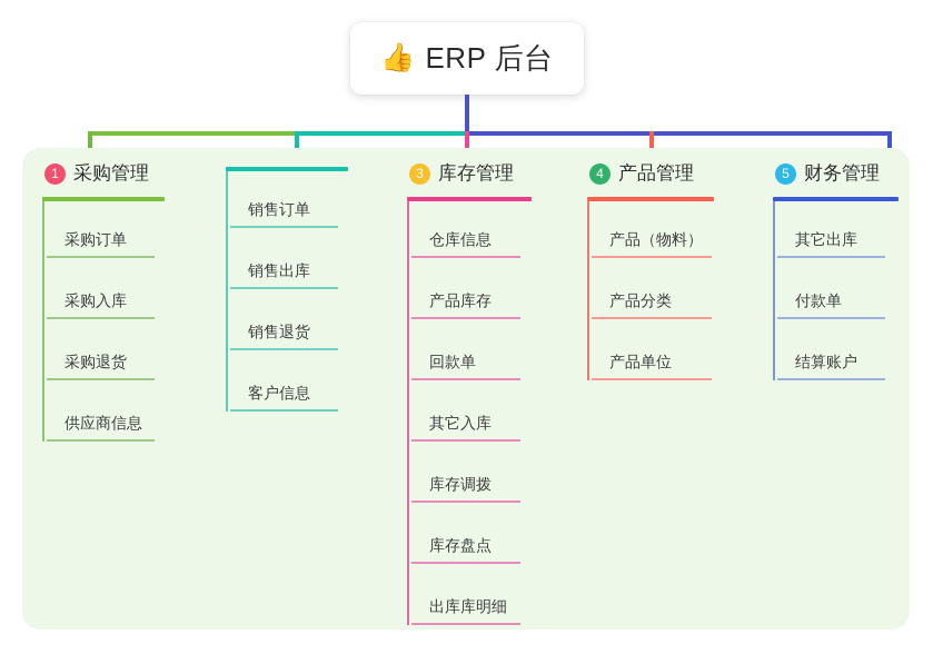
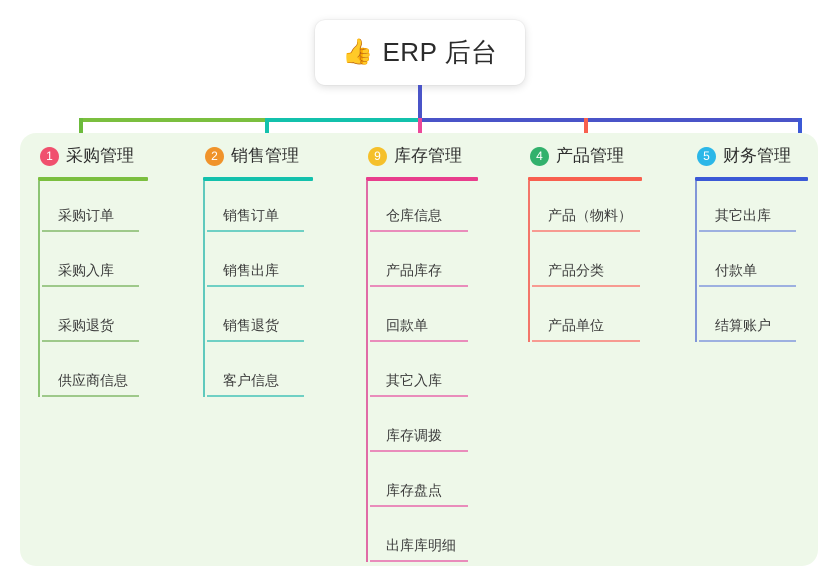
  👍
  ERP 后台
  1
  采购管理
  采购订单
  采购入库
  采购退货
  供应商信息
+ 2
+ 销售管理
  销售订单
  销售出库
  销售退货
  客户信息
- 3
+ 9
  库存管理
  仓库信息
  产品库存
  回款单
  其它入库
  库存调拨
  库存盘点
  出库库明细
  4
  产品管理
  产品（物料）
  产品分类
  产品单位
  5
  财务管理
  其它出库
  付款单
  结算账户
